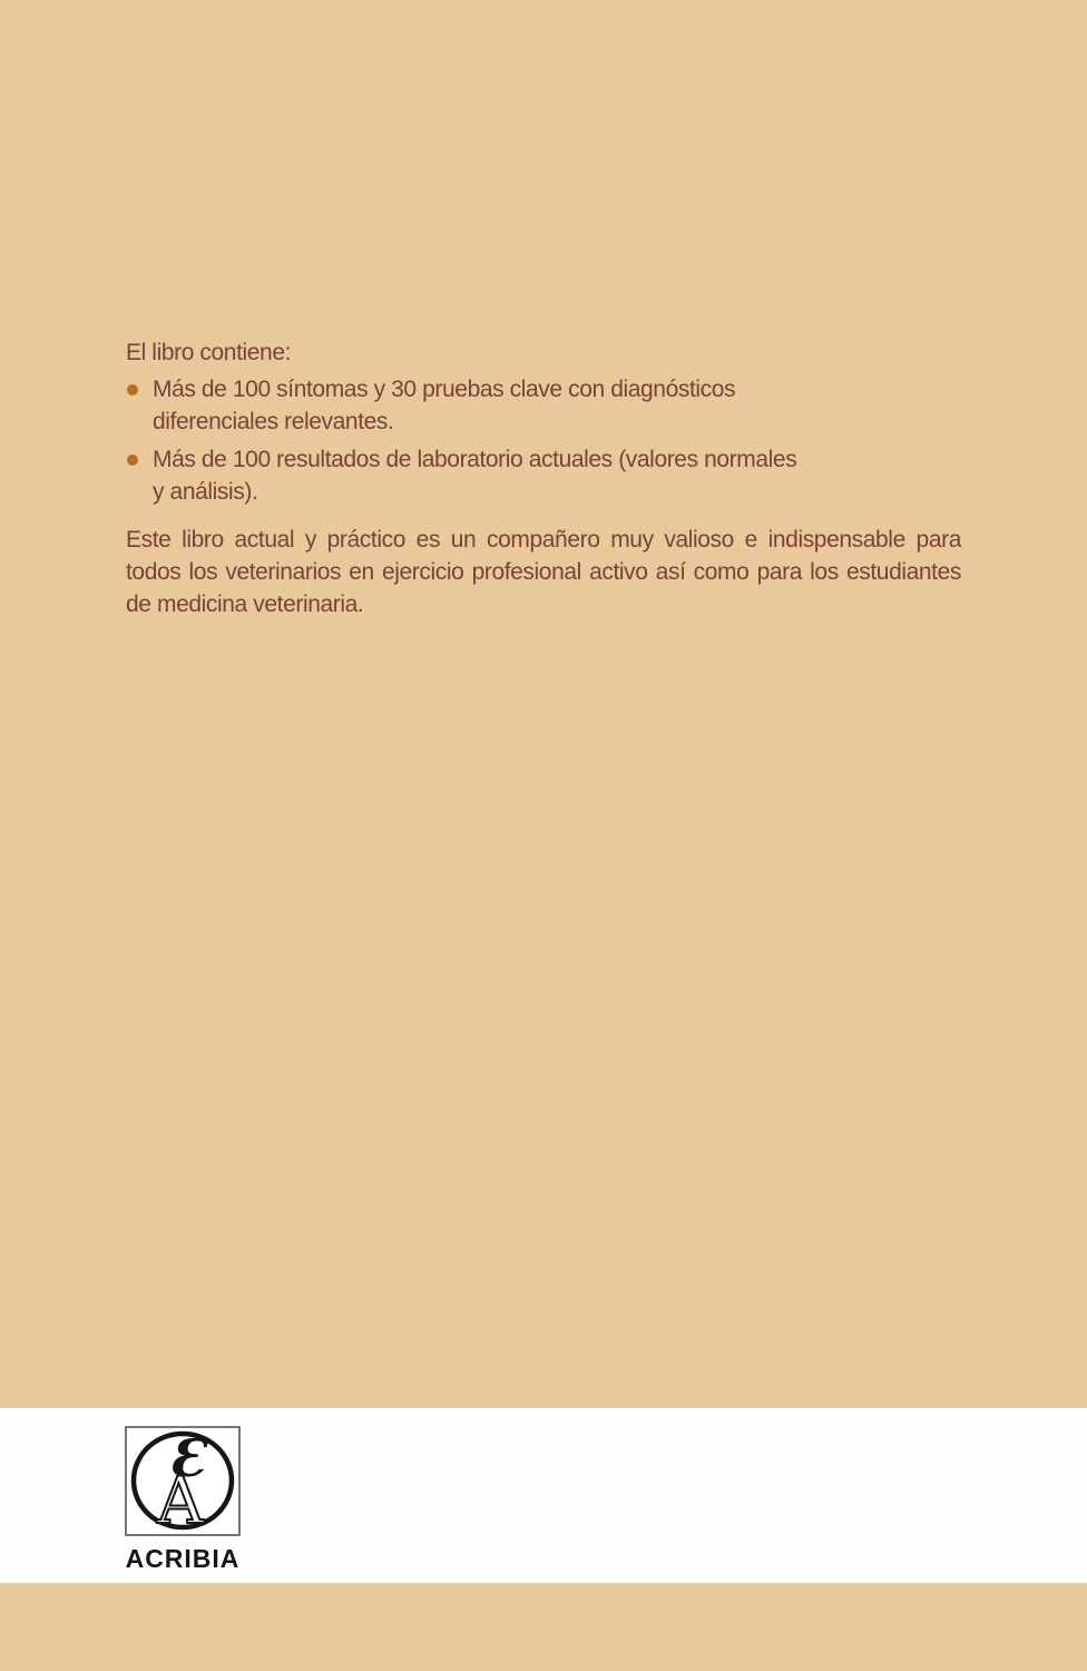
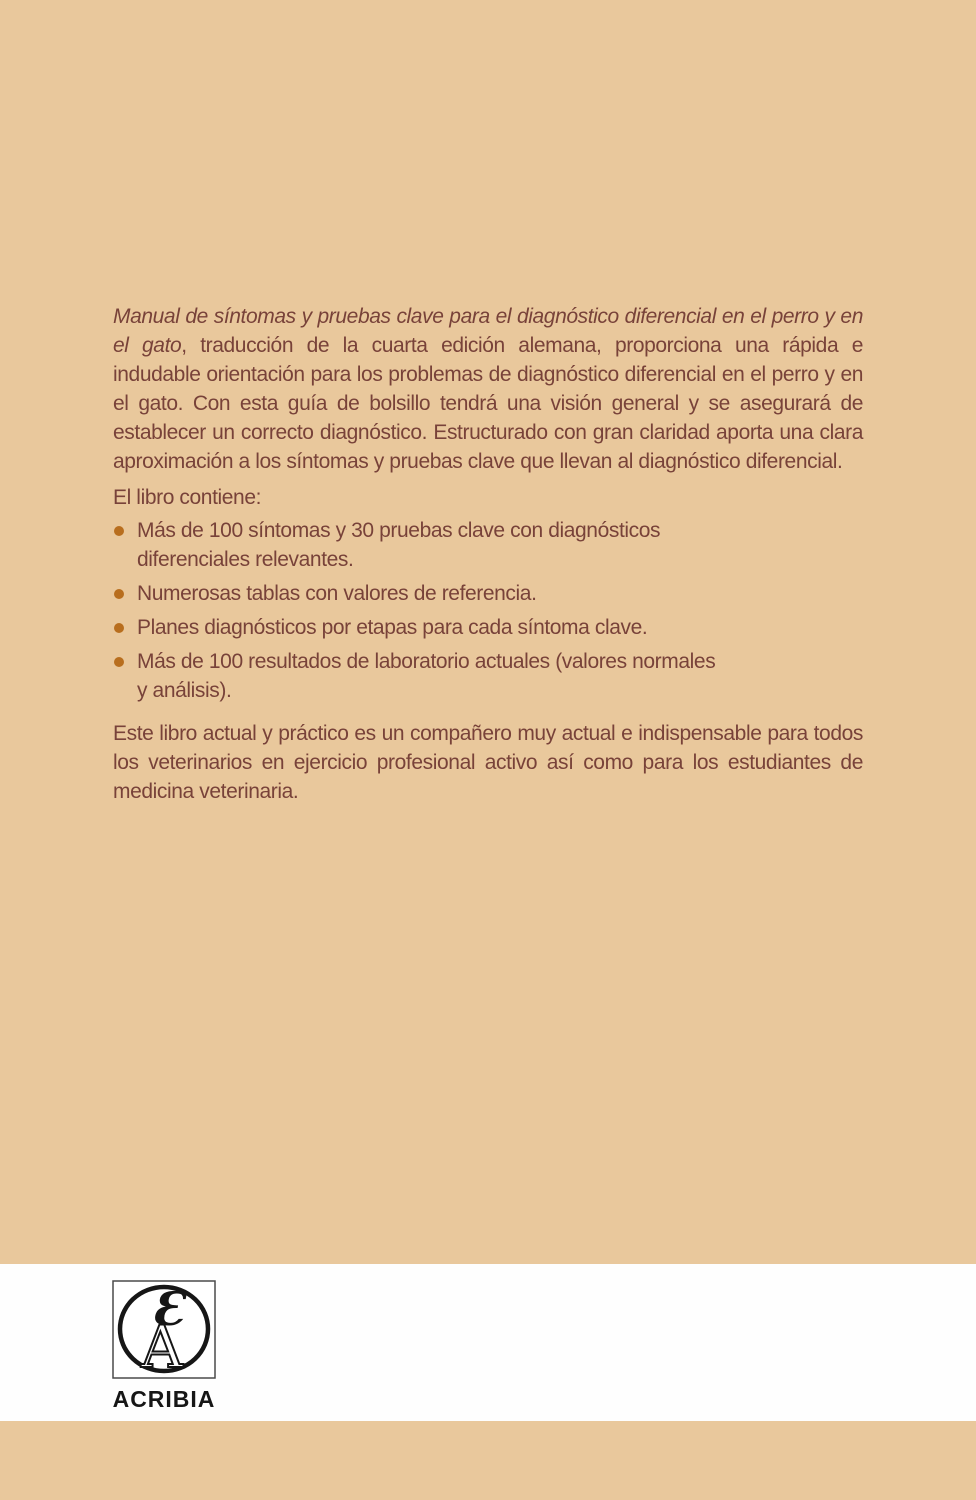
+ Manual de síntomas y pruebas clave para el diagnóstico diferencial en el perro y en el gato, traducción de la cuarta edición alemana, proporciona una rápida e indudable orientación para los problemas de diagnóstico diferencial en el perro y en el gato. Con esta guía de bolsillo tendrá una visión general y se asegurará de establecer un correcto diagnóstico. Estructurado con gran claridad aporta una clara aproximación a los síntomas y pruebas clave que llevan al diagnóstico diferencial.
  El libro contiene:
  Más de 100 síntomas y 30 pruebas clave con diagnósticos
  diferenciales relevantes.
+ Numerosas tablas con valores de referencia.
+ Planes diagnósticos por etapas para cada síntoma clave.
  Más de 100 resultados de laboratorio actuales (valores normales
  y análisis).
- Este libro actual y práctico es un compañero muy valioso e indispensable para todos los veterinarios en ejercicio profesional activo así como para los estudiantes de medicina veterinaria.
+ Este libro actual y práctico es un compañero muy actual e indispensable para todos los veterinarios en ejercicio profesional activo así como para los estudiantes de medicina veterinaria.
  Ɛ
  A
  ACRIBIA
